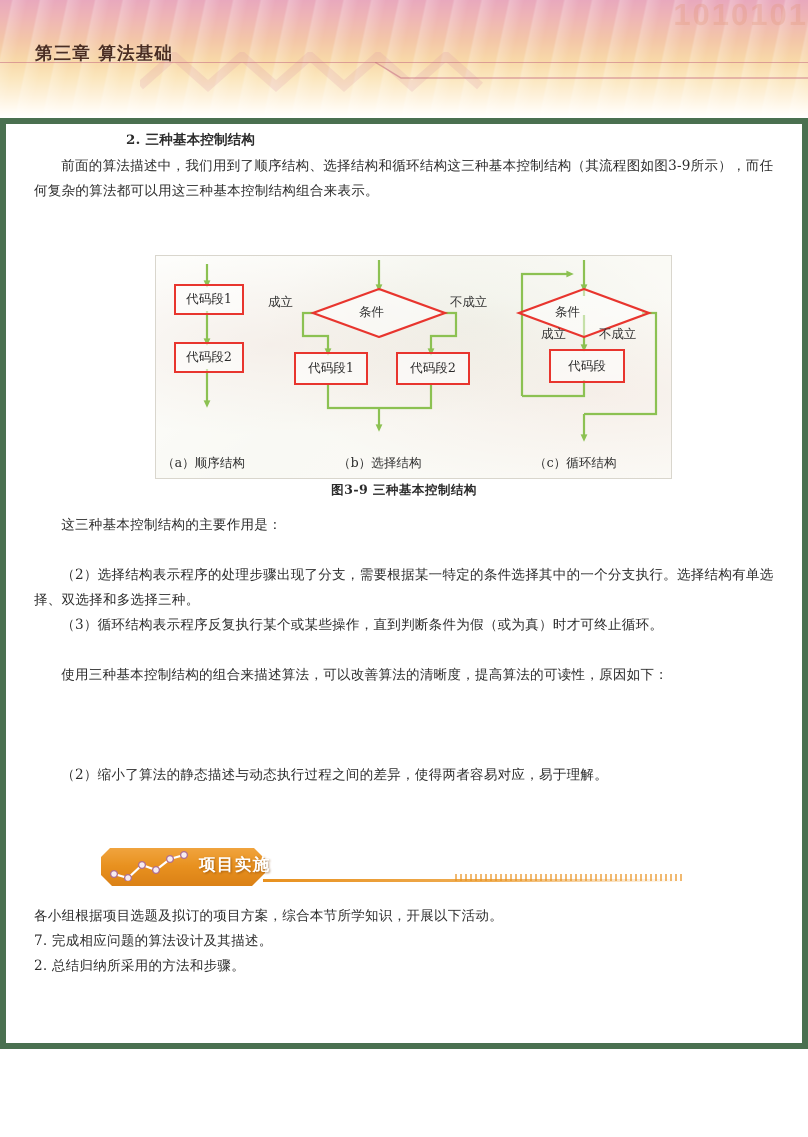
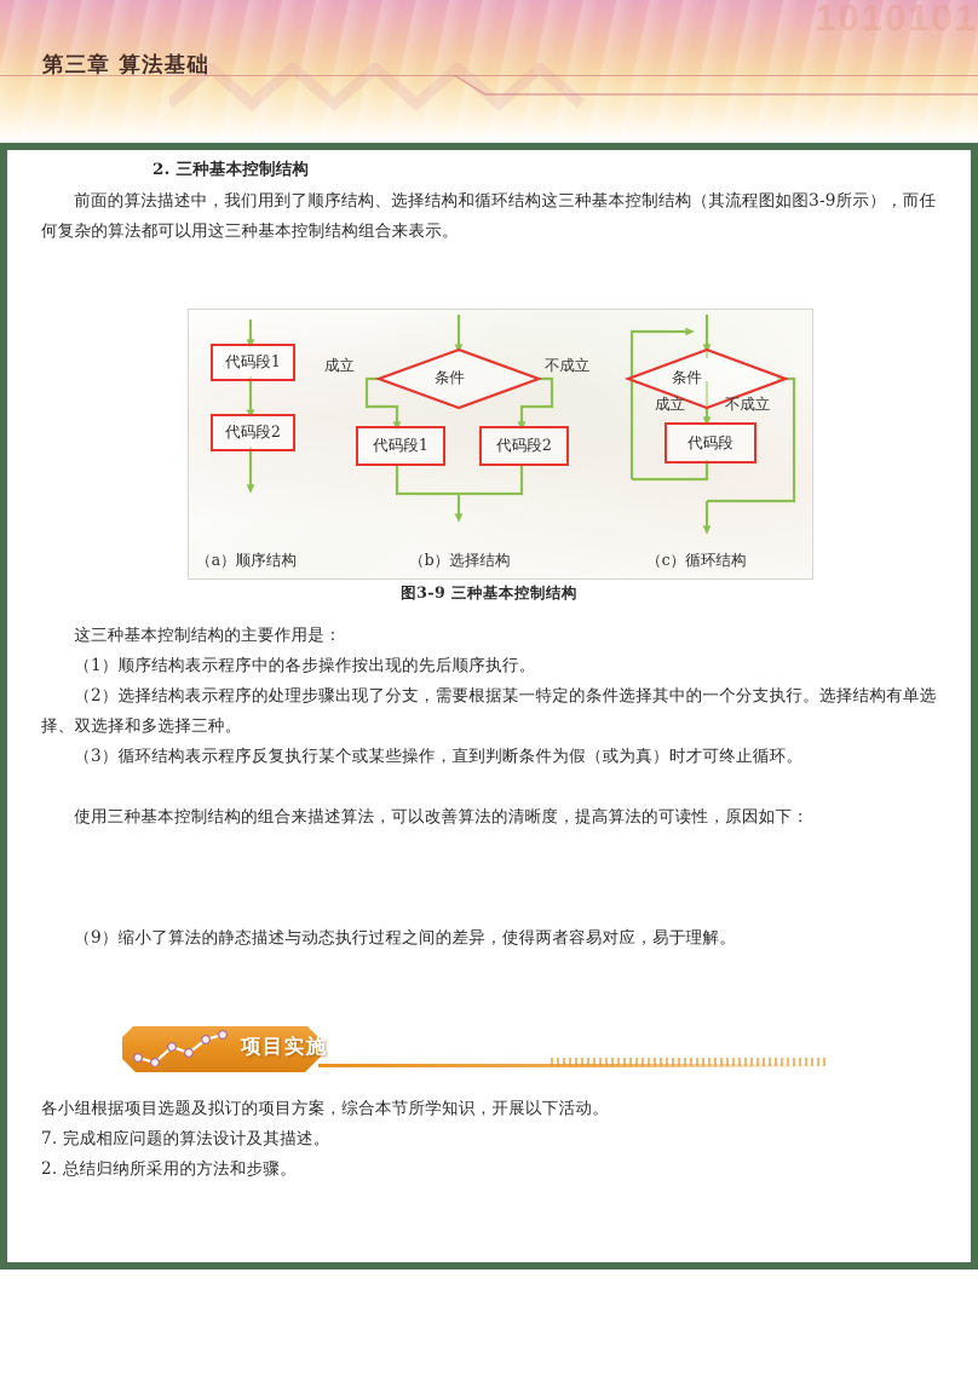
  1010101
  第三章 算法基础
  2. 三种基本控制结构
  前面的算法描述中，我们用到了顺序结构、选择结构和循环结构这三种基本控制结构（其流程图如图3-9所示），而任何复杂的算法都可以用这三种基本控制结构组合来表示。
  代码段1
  代码段2
  （a）顺序结构
  成立
  不成立
  条件
  代码段1
  代码段2
  （b）选择结构
  条件
  成立
  不成立
  代码段
  （c）循环结构
  图3-9 三种基本控制结构
  这三种基本控制结构的主要作用是：
+ （1）顺序结构表示程序中的各步操作按出现的先后顺序执行。
  （2）选择结构表示程序的处理步骤出现了分支，需要根据某一特定的条件选择其中的一个分支执行。选择结构有单选择、双选择和多选择三种。
  （3）循环结构表示程序反复执行某个或某些操作，直到判断条件为假（或为真）时才可终止循环。
  使用三种基本控制结构的组合来描述算法，可以改善算法的清晰度，提高算法的可读性，原因如下：
- （2）缩小了算法的静态描述与动态执行过程之间的差异，使得两者容易对应，易于理解。
+ （9）缩小了算法的静态描述与动态执行过程之间的差异，使得两者容易对应，易于理解。
  项目实施
  各小组根据项目选题及拟订的项目方案，综合本节所学知识，开展以下活动。
  7. 完成相应问题的算法设计及其描述。
  2. 总结归纳所采用的方法和步骤。
